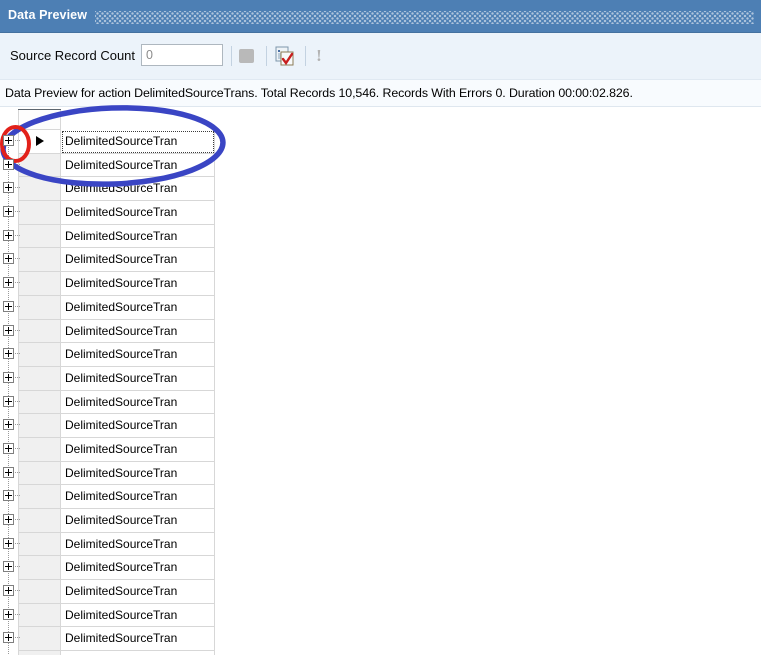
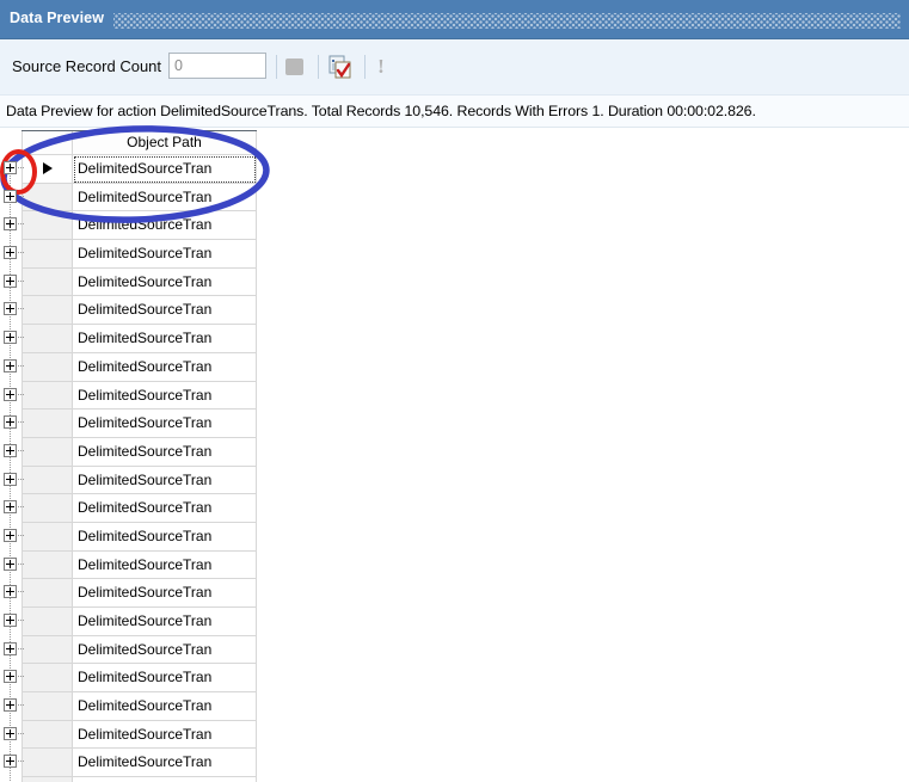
  Data Preview
  Source Record Count
  0
  !
- Data Preview for action DelimitedSourceTrans. Total Records 10,546. Records With Errors 0. Duration 00:00:02.826.
+ Data Preview for action DelimitedSourceTrans. Total Records 10,546. Records With Errors 1. Duration 00:00:02.826.
+ Object Path
  DelimitedSourceTran
  DelimitedSourceTran
  DelimitedSourceTran
  DelimitedSourceTran
  DelimitedSourceTran
  DelimitedSourceTran
  DelimitedSourceTran
  DelimitedSourceTran
  DelimitedSourceTran
  DelimitedSourceTran
  DelimitedSourceTran
  DelimitedSourceTran
  DelimitedSourceTran
  DelimitedSourceTran
  DelimitedSourceTran
  DelimitedSourceTran
  DelimitedSourceTran
  DelimitedSourceTran
  DelimitedSourceTran
  DelimitedSourceTran
  DelimitedSourceTran
  DelimitedSourceTran
